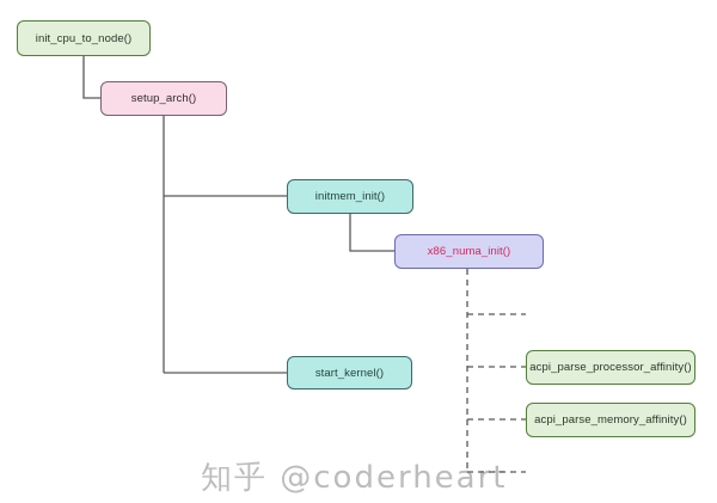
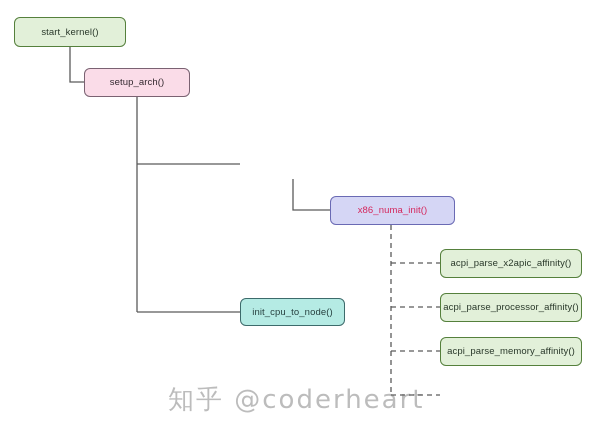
- init_cpu_to_node()
+ start_kernel()
  setup_arch()
- initmem_init()
  x86_numa_init()
- start_kernel()
+ init_cpu_to_node()
+ acpi_parse_x2apic_affinity()
  acpi_parse_processor_affinity()
  acpi_parse_memory_affinity()
  知乎 @coderheart
